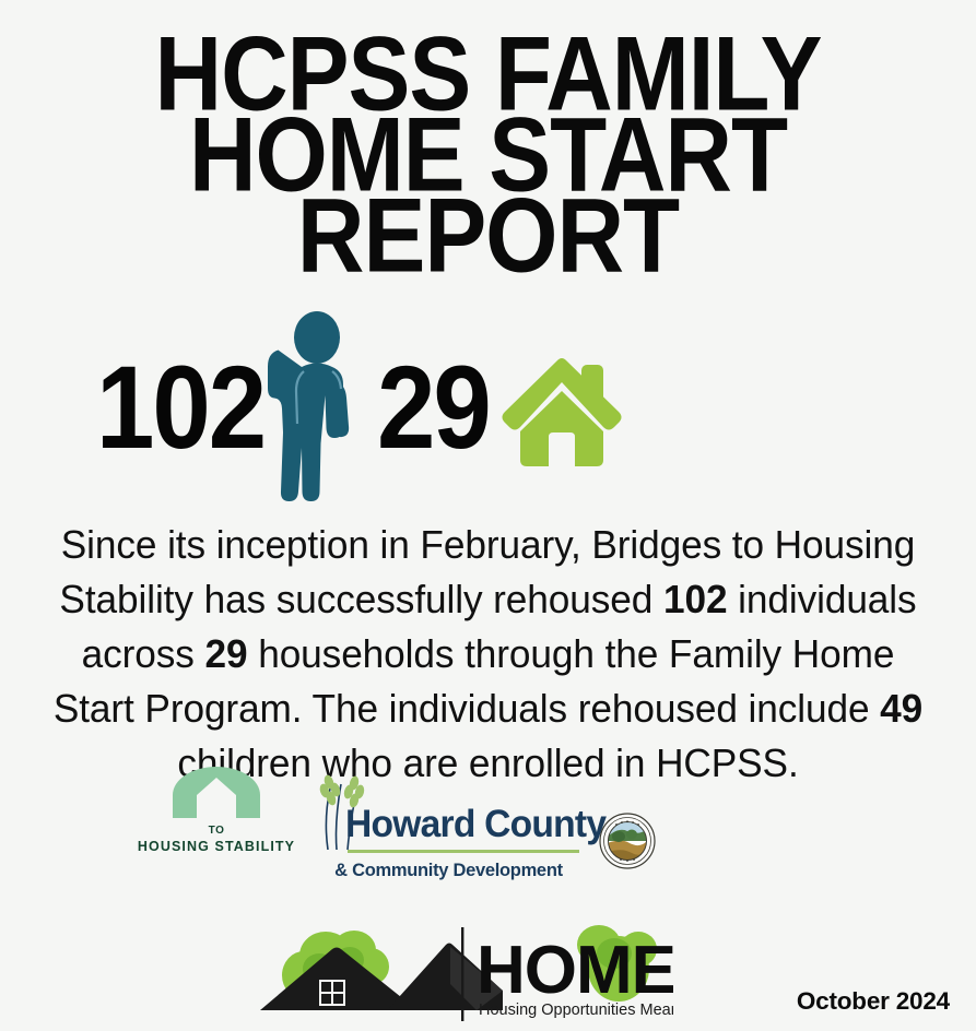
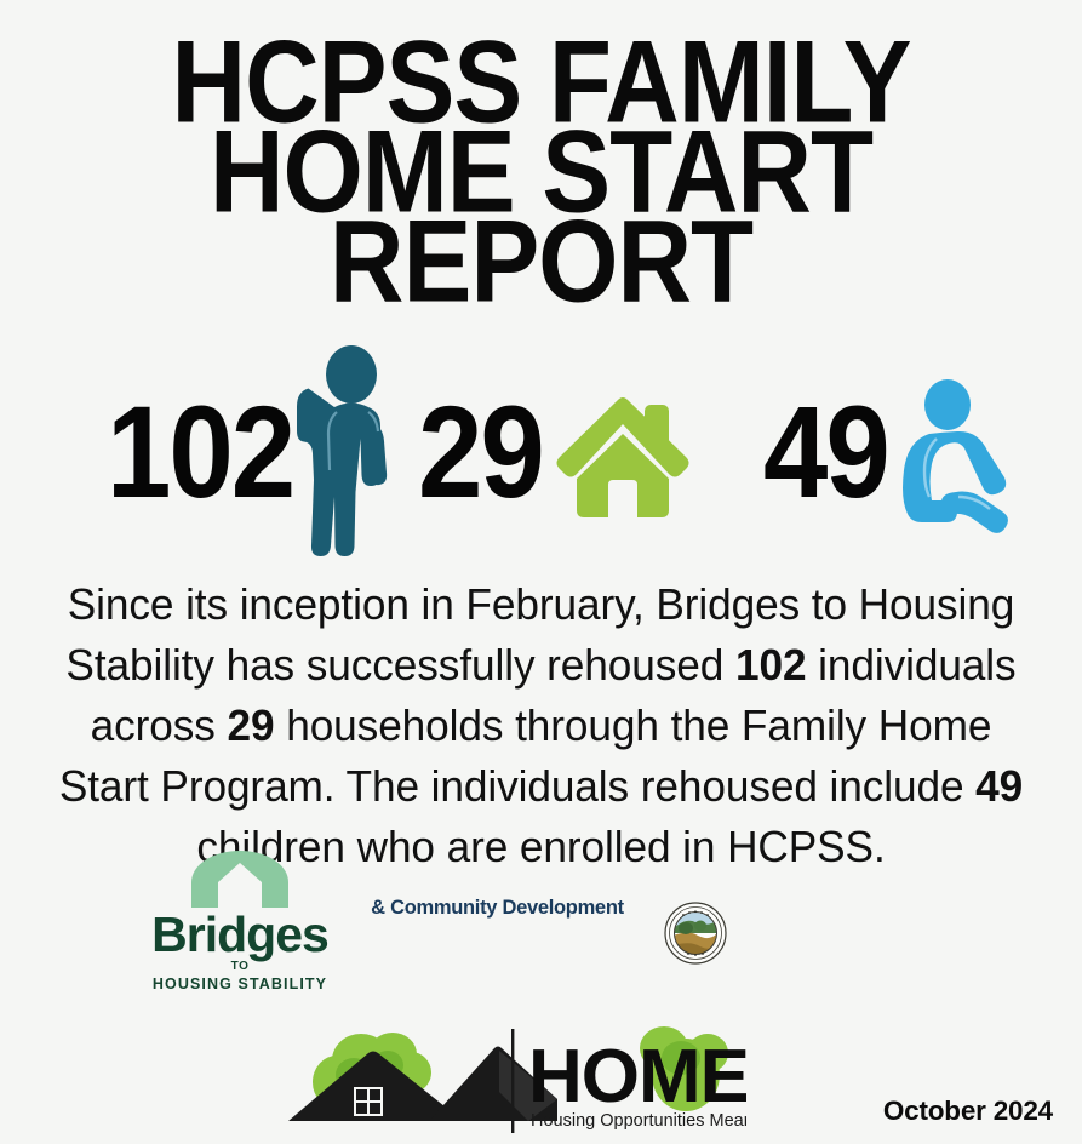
  HCPSS FAMILY
  HOME START
  REPORT
  102
  29
+ 49
  Since its inception in February, Bridges to Housing Stability has successfully rehoused 102 individuals across 29 households through the Family Home Start Program. The individuals rehoused include 49 children who are enrolled in HCPSS.
+ Bridges
  TO
  HOUSING STABILITY
- Howard County
  & Community Development
  HOME
  October 2024
